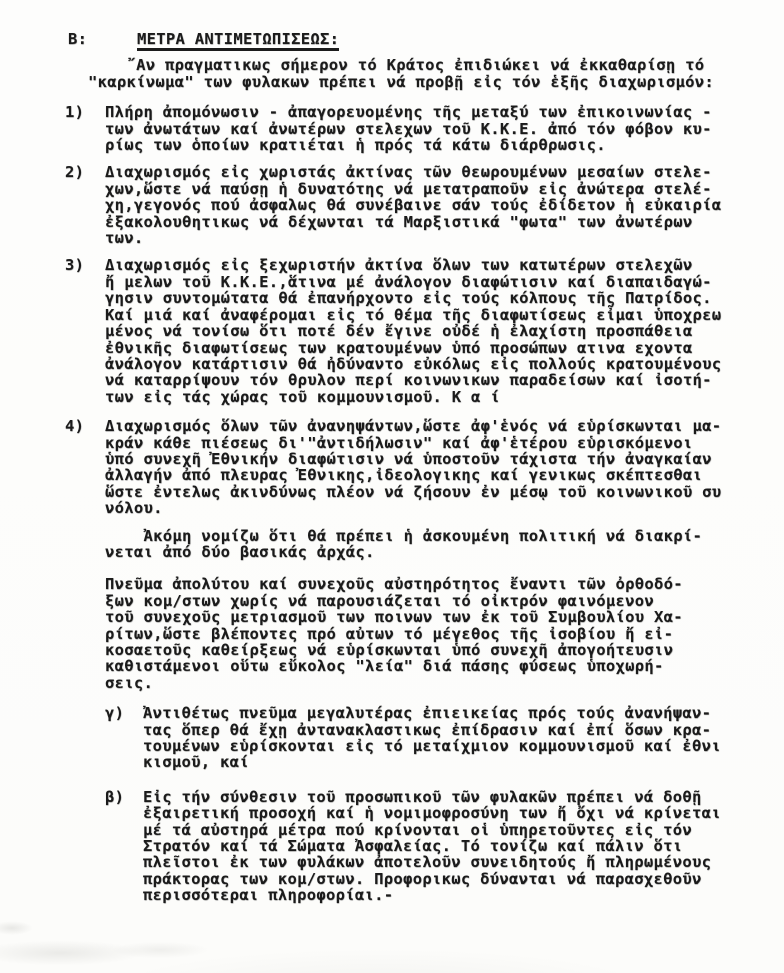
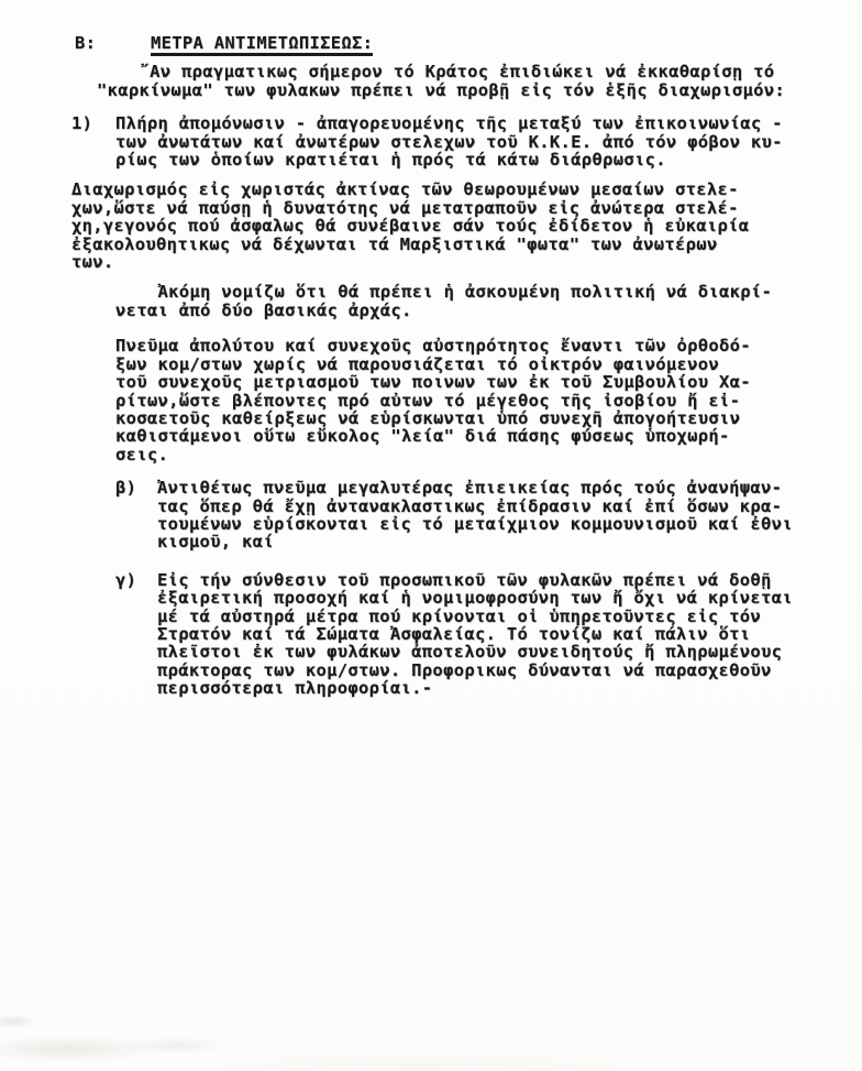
  Β:
  ΜΕΤΡΑ ΑΝΤΙΜΕΤΩΠΙΣΕΩΣ:
  ῎Αν πραγματικως σήμερον τό Κράτος ἐπιδιώκει νά ἐκκαθαρίσῃ τό
  "καρκίνωμα" των φυλακων πρέπει νά προβῇ εἰς τόν ἑξῆς διαχωρισμόν:
  1)
  Πλήρη ἀπομόνωσιν - ἀπαγορευομένης τῆς μεταξύ των ἐπικοινωνίας -
  των ἀνωτάτων καί ἀνωτέρων στελεχων τοῦ Κ.Κ.Ε. ἀπό τόν φόβον κυ-
  ρίως των ὁποίων κρατιέται ἡ πρός τά κάτω διάρθρωσις.
- 2)
  Διαχωρισμός εἰς χωριστάς ἀκτίνας τῶν θεωρουμένων μεσαίων στελε-
  χων,ὥστε νά παύσῃ ἡ δυνατότης νά μετατραποῦν εἰς ἀνώτερα στελέ-
  χη,γεγονός πού ἀσφαλως θά συνέβαινε σάν τούς ἐδίδετον ἡ εὐκαιρία
  ἐξακολουθητικως νά δέχωνται τά Μαρξιστικά "φωτα" των ἀνωτέρων
  των.
- 3)
- Διαχωρισμός εἰς ξεχωριστήν ἀκτίνα ὅλων των κατωτέρων στελεχῶν
- ἤ μελων τοῦ Κ.Κ.Ε.,ἅτινα μέ ἀνάλογον διαφώτισιν καί διαπαιδαγώ-
- γησιν συντομώτατα θά ἐπανήρχοντο εἰς τούς κόλπους τῆς Πατρίδος.
- Καί μιά καί ἀναφέρομαι εἰς τό θέμα τῆς διαφωτίσεως εἶμαι ὑποχρεω
- μένος νά τονίσω ὅτι ποτέ δέν ἔγινε οὐδέ ἡ ἐλαχίστη προσπάθεια
- ἐθνικῆς διαφωτίσεως των κρατουμένων ὑπό προσώπων ατινα εχοντα
- ἀνάλογον κατάρτισιν θά ἠδύναντο εὐκόλως εἰς πολλούς κρατουμένους
- νά καταρρίψουν τόν θρυλον περί κοινωνικων παραδείσων καί ἰσοτή-
- των εἰς τάς χώρας τοῦ κομμουνισμοῦ. Κ α ί
- 4)
- Διαχωρισμός ὅλων τῶν ἀνανηψάντων,ὥστε ἀφ'ἑνός νά εὑρίσκωνται μα-
- κράν κάθε πιέσεως δι'"ἀντιδήλωσιν" καί ἀφ'ἑτέρου εὑρισκόμενοι
- ὑπό συνεχῆ Ἐθνικήν διαφώτισιν νά ὑποστοῦν τάχιστα τήν ἀναγκαίαν
- ἀλλαγήν ἀπό πλευρας Ἐθνικης,ἰδεολογικης καί γενικως σκέπτεσθαι
- ὥστε ἐντελως ἀκινδύνως πλέον νά ζήσουν ἐν μέσῳ τοῦ κοινωνικοῦ συ
- νόλου.
  Ἀκόμη νομίζω ὅτι θά πρέπει ἡ ἀσκουμένη πολιτική νά διακρί-
  νεται ἀπό δύο βασικάς ἀρχάς.
  Πνεῦμα ἀπολύτου καί συνεχοῦς αὐστηρότητος ἔναντι τῶν ὀρθοδό-
  ξων κομ/στων χωρίς νά παρουσιάζεται τό οἰκτρόν φαινόμενον
  τοῦ συνεχοῦς μετριασμοῦ των ποινων των ἐκ τοῦ Συμβουλίου Χα-
  ρίτων,ὥστε βλέποντες πρό αὐτων τό μέγεθος τῆς ἰσοβίου ἤ εἰ-
  κοσαετοῦς καθείρξεως νά εὑρίσκωνται ὑπό συνεχῆ ἀπογοήτευσιν
  καθιστάμενοι οὕτω εὔκολος "λεία" διά πάσης φύσεως ὑποχωρή-
  σεις.
- γ)
+ β)
  Ἀντιθέτως πνεῦμα μεγαλυτέρας ἐπιεικείας πρός τούς ἀνανήψαν-
  τας ὅπερ θά ἔχῃ ἀντανακλαστικως ἐπίδρασιν καί ἐπί ὅσων κρα-
  τουμένων εὑρίσκονται εἰς τό μεταίχμιον κομμουνισμοῦ καί ἐθνι
  κισμοῦ, καί
- β)
+ γ)
  Εἰς τήν σύνθεσιν τοῦ προσωπικοῦ τῶν φυλακῶν πρέπει νά δοθῇ
  ἐξαιρετική προσοχή καί ἡ νομιμοφροσύνη των ἤ ὄχι νά κρίνεται
  μέ τά αὐστηρά μέτρα πού κρίνονται οἱ ὑπηρετοῦντες εἰς τόν
  Στρατόν καί τά Σώματα Ἀσφαλείας. Τό τονίζω καί πάλιν ὅτι
  πλεῖστοι ἐκ των φυλάκων ἀποτελοῦν συνειδητούς ἤ πληρωμένους
  πράκτορας των κομ/στων. Προφορικως δύνανται νά παρασχεθοῦν
  περισσότεραι πληροφορίαι.-
